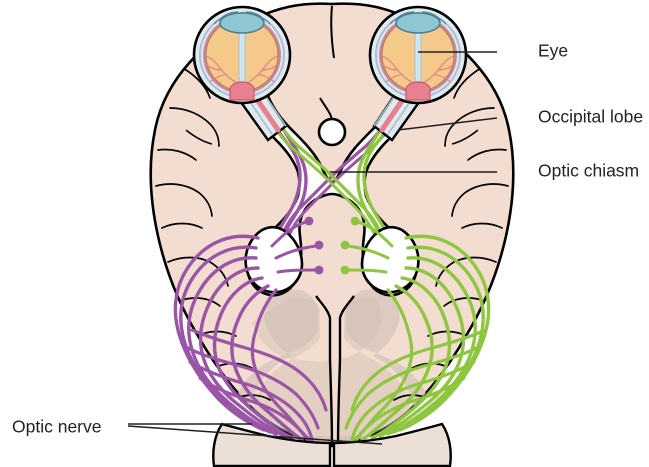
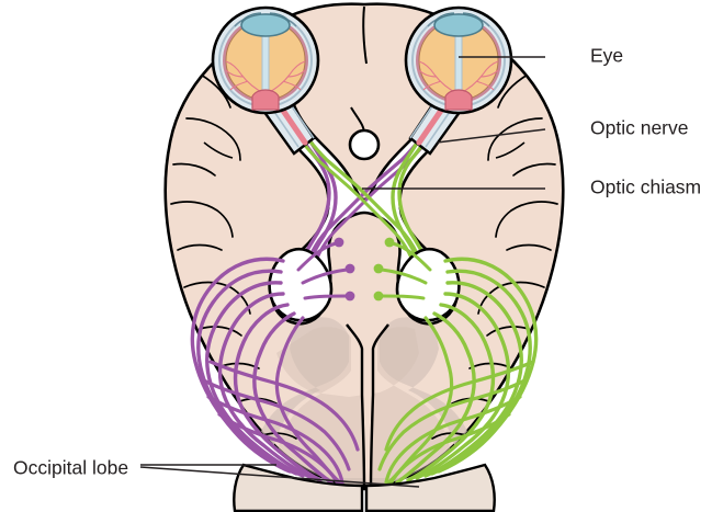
  Eye
- Occipital lobe
+ Optic nerve
  Optic chiasm
- Optic nerve
+ Occipital lobe
